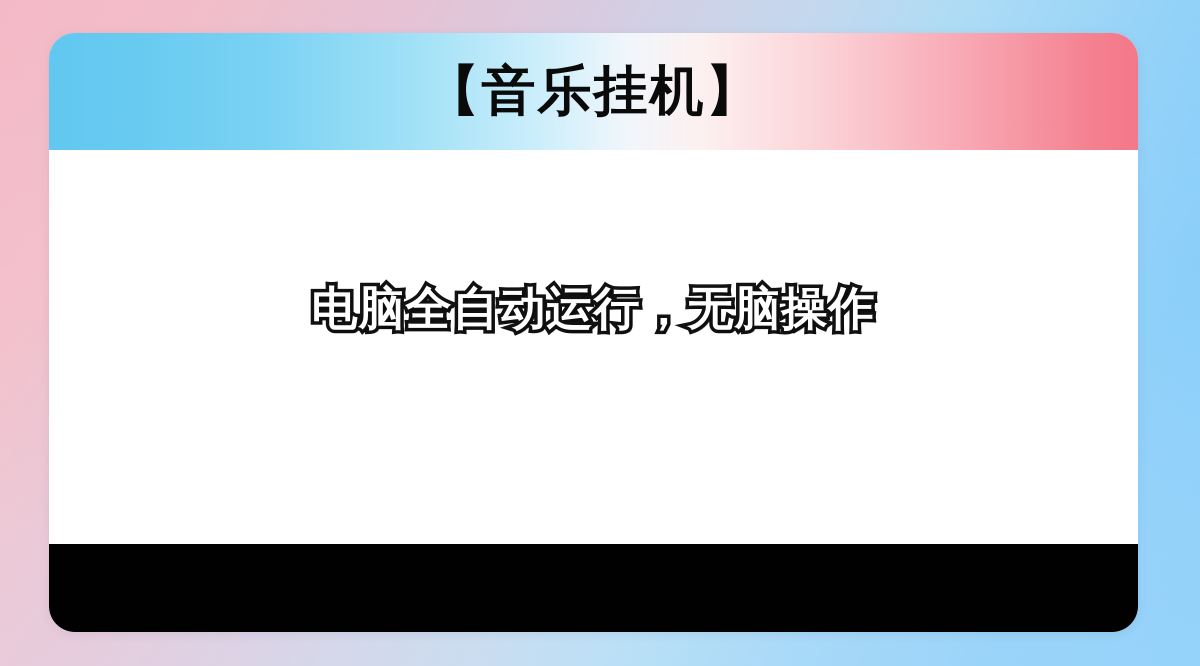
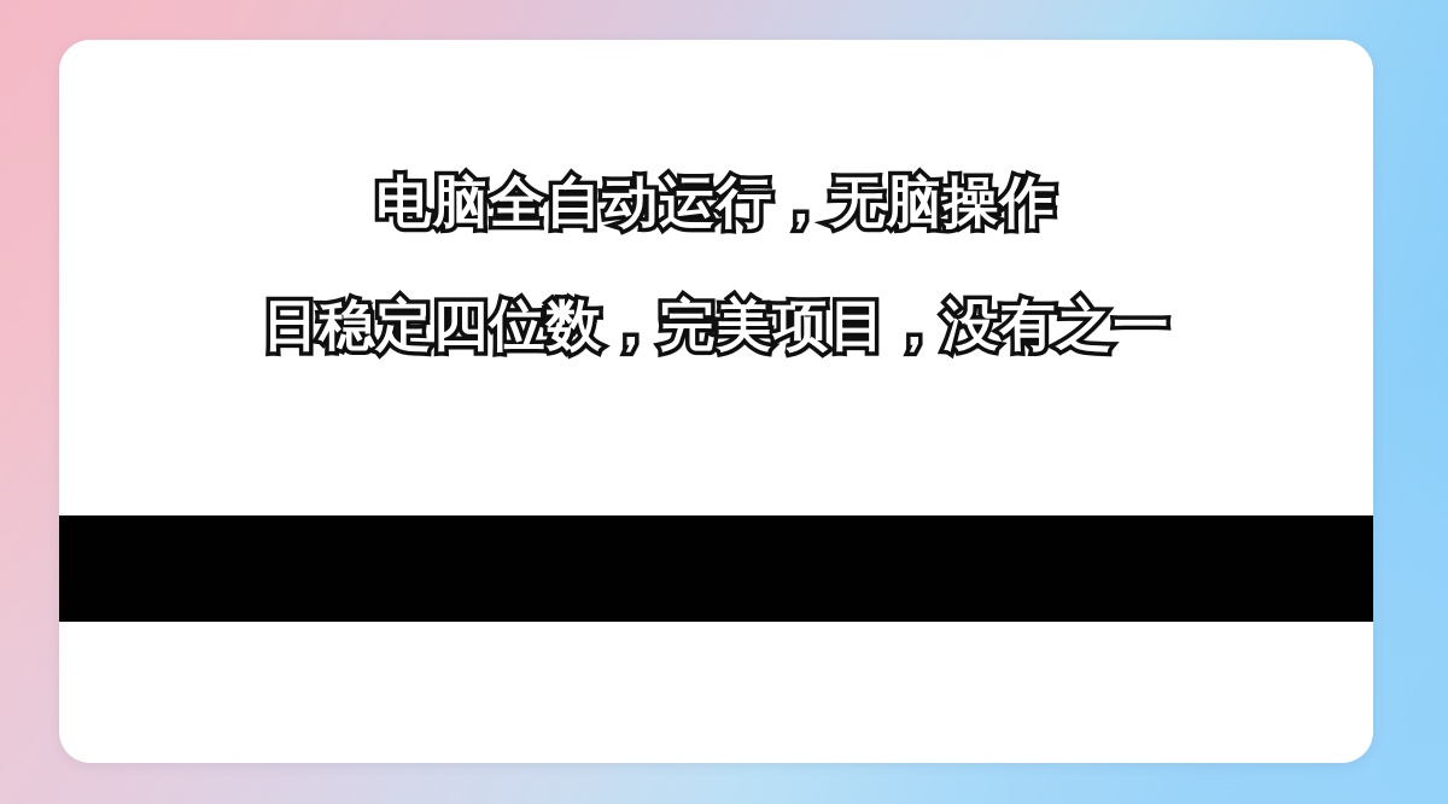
- 【音乐挂机】
  电脑全自动运行，无脑操作
+ 日稳定四位数，完美项目，没有之一
